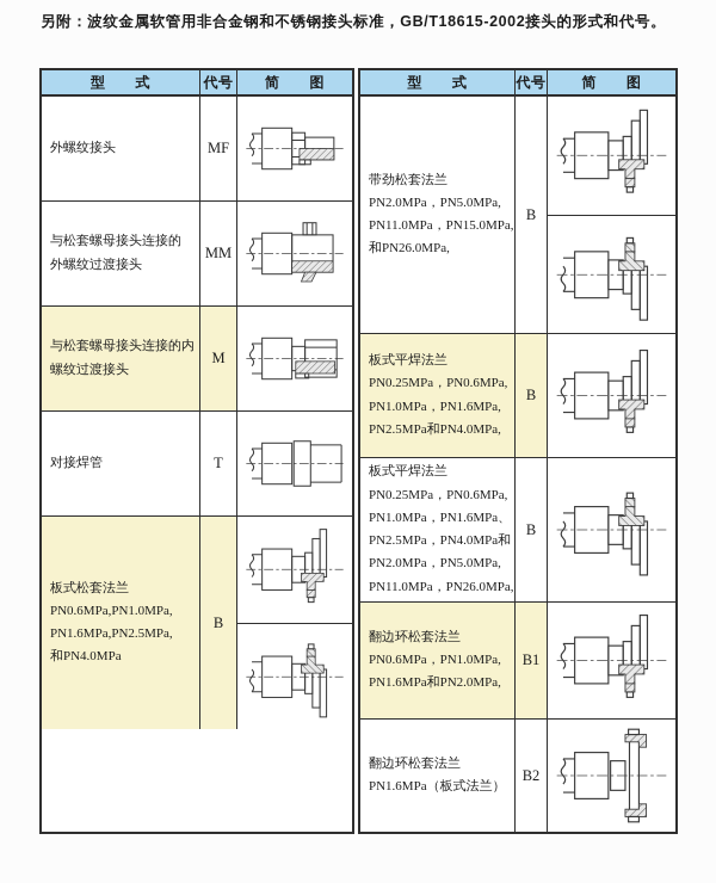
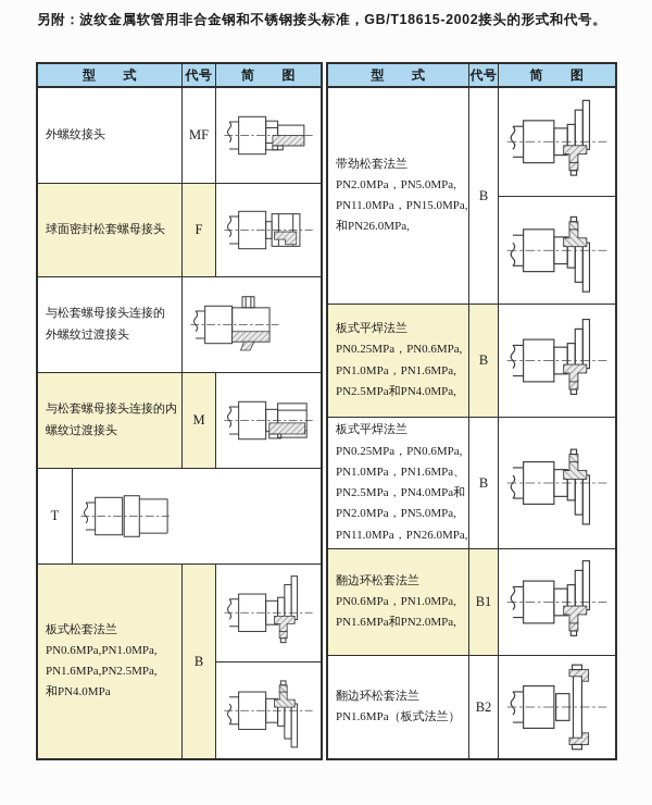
  另附：波纹金属软管用非合金钢和不锈钢接头标准，GB/T18615-2002接头的形式和代号。
  型 式
  代号
  简 图
  外螺纹接头
  MF
+ 球面密封松套螺母接头
+ F
  与松套螺母接头连接的
  外螺纹过渡接头
- MM
  与松套螺母接头连接的内
  螺纹过渡接头
  M
- 对接焊管
  T
  板式松套法兰
  PN0.6MPa,PN1.0MPa,
  PN1.6MPa,PN2.5MPa,
  和PN4.0MPa
  B
  型 式
  代号
  简 图
  带劲松套法兰
  PN2.0MPa，PN5.0MPa,
  PN11.0MPa，PN15.0MPa,
  和PN26.0MPa,
  B
  板式平焊法兰
  PN0.25MPa，PN0.6MPa,
  PN1.0MPa，PN1.6MPa,
  PN2.5MPa和PN4.0MPa,
  B
  板式平焊法兰
  PN0.25MPa，PN0.6MPa,
  PN1.0MPa，PN1.6MPa、
  PN2.5MPa，PN4.0MPa和
  PN2.0MPa，PN5.0MPa,
  PN11.0MPa，PN26.0MPa,
  B
  翻边环松套法兰
  PN0.6MPa，PN1.0MPa,
  PN1.6MPa和PN2.0MPa,
  B1
  翻边环松套法兰
  PN1.6MPa（板式法兰）
  B2
